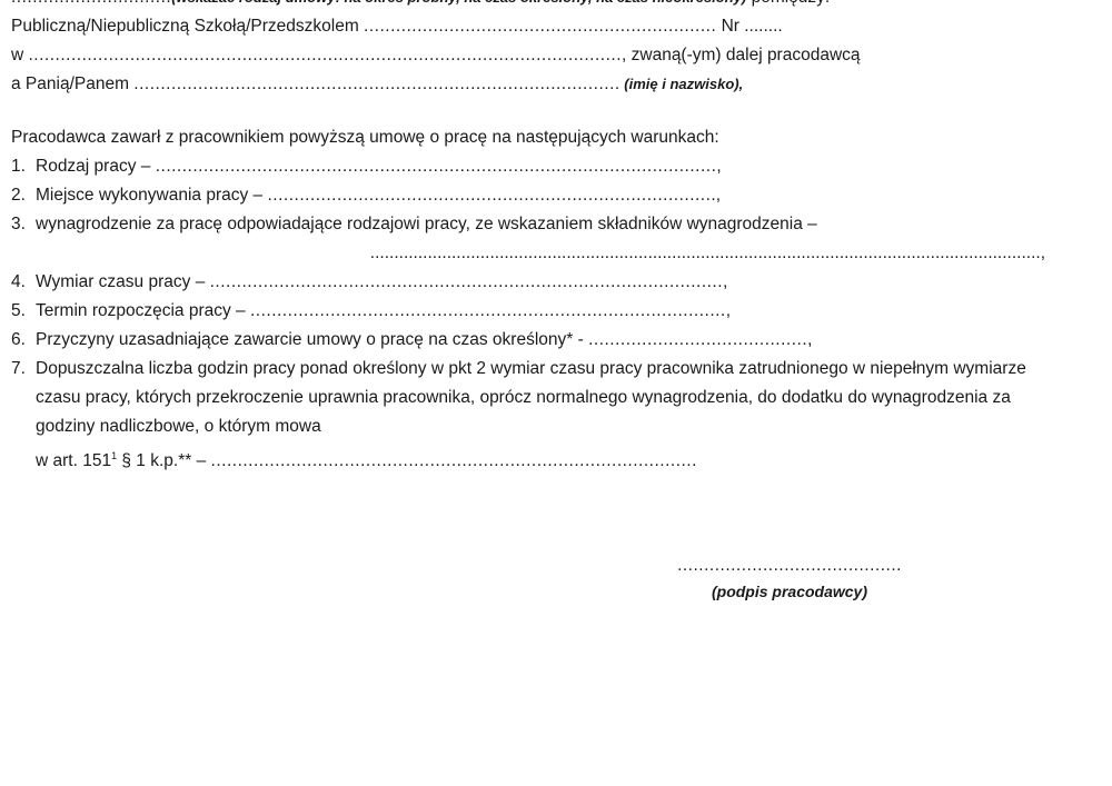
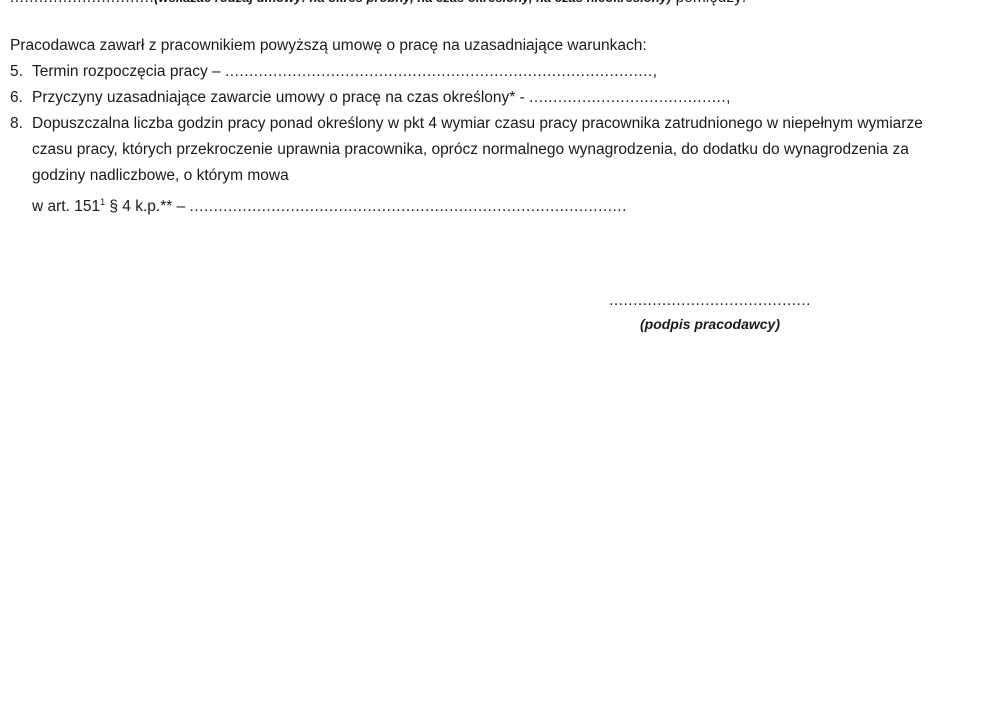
- Publiczną/Niepubliczną Szkołą/Przedszkolem .................................................................. Nr ........
- w ..............................................................................................................., zwaną(-ym) dalej pracodawcą
- a Panią/Panem ........................................................................................... (imię i nazwisko),
- Pracodawca zawarł z pracownikiem powyższą umowę o pracę na następujących warunkach:
+ Pracodawca zawarł z pracownikiem powyższą umowę o pracę na uzasadniające warunkach:
- 1.
- Rodzaj pracy – .........................................................................................................,
- 2.
- Miejsce wykonywania pracy – ....................................................................................,
- 3.
- wynagrodzenie za pracę odpowiadające rodzajowi pracy, ze wskazaniem składników wynagrodzenia –
- ............................................................................................................................................,
- 4.
- Wymiar czasu pracy – ................................................................................................,
  5.
  Termin rozpoczęcia pracy – .........................................................................................,
  6.
  Przyczyny uzasadniające zawarcie umowy o pracę na czas określony* - .........................................,
- 7.
+ 8.
- Dopuszczalna liczba godzin pracy ponad określony w pkt 2 wymiar czasu pracy pracownika zatrudnionego w niepełnym wymiarze czasu pracy, których przekroczenie uprawnia pracownika, oprócz normalnego wynagrodzenia, do dodatku do wynagrodzenia za godziny nadliczbowe, o którym mowa
+ Dopuszczalna liczba godzin pracy ponad określony w pkt 4 wymiar czasu pracy pracownika zatrudnionego w niepełnym wymiarze czasu pracy, których przekroczenie uprawnia pracownika, oprócz normalnego wynagrodzenia, do dodatku do wynagrodzenia za godziny nadliczbowe, o którym mowa
- w art. 1511 § 1 k.p.** – ...........................................................................................
+ w art. 1511 § 4 k.p.** – ...........................................................................................
  ..........................................
  (podpis pracodawcy)
